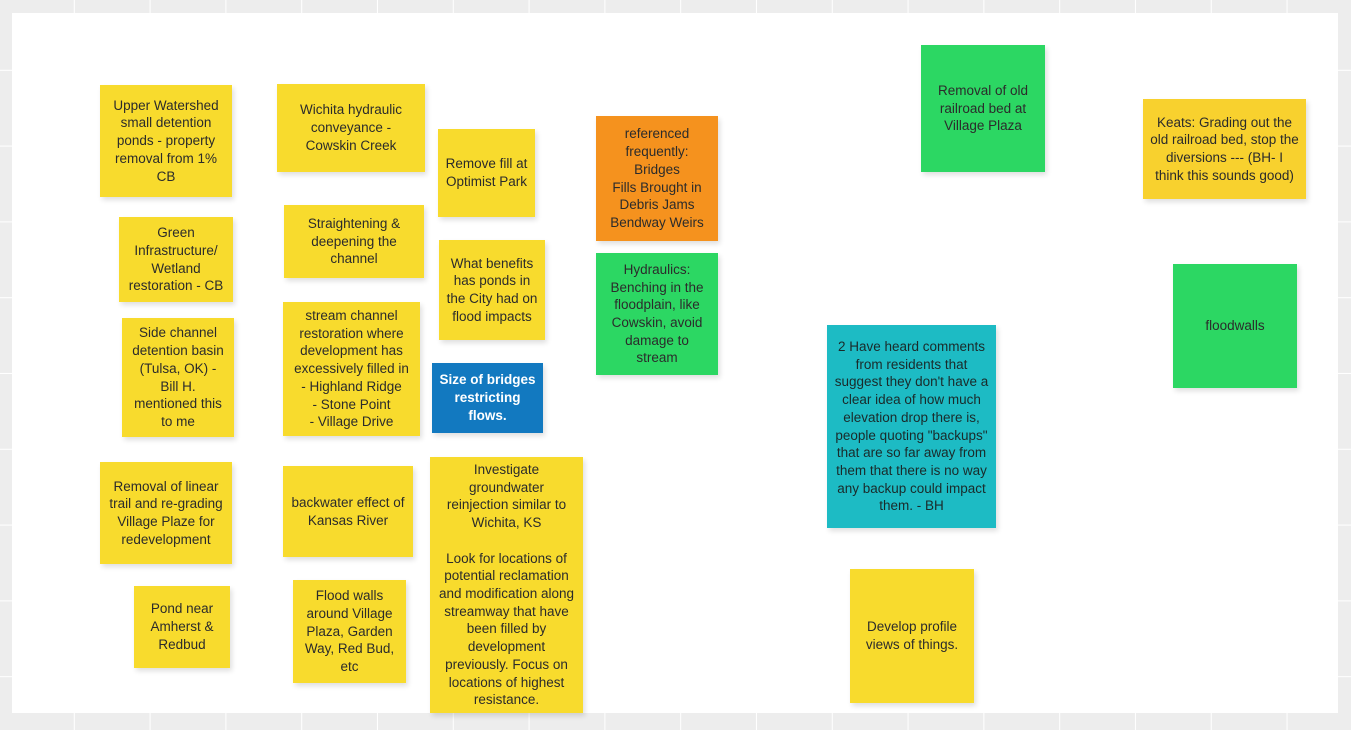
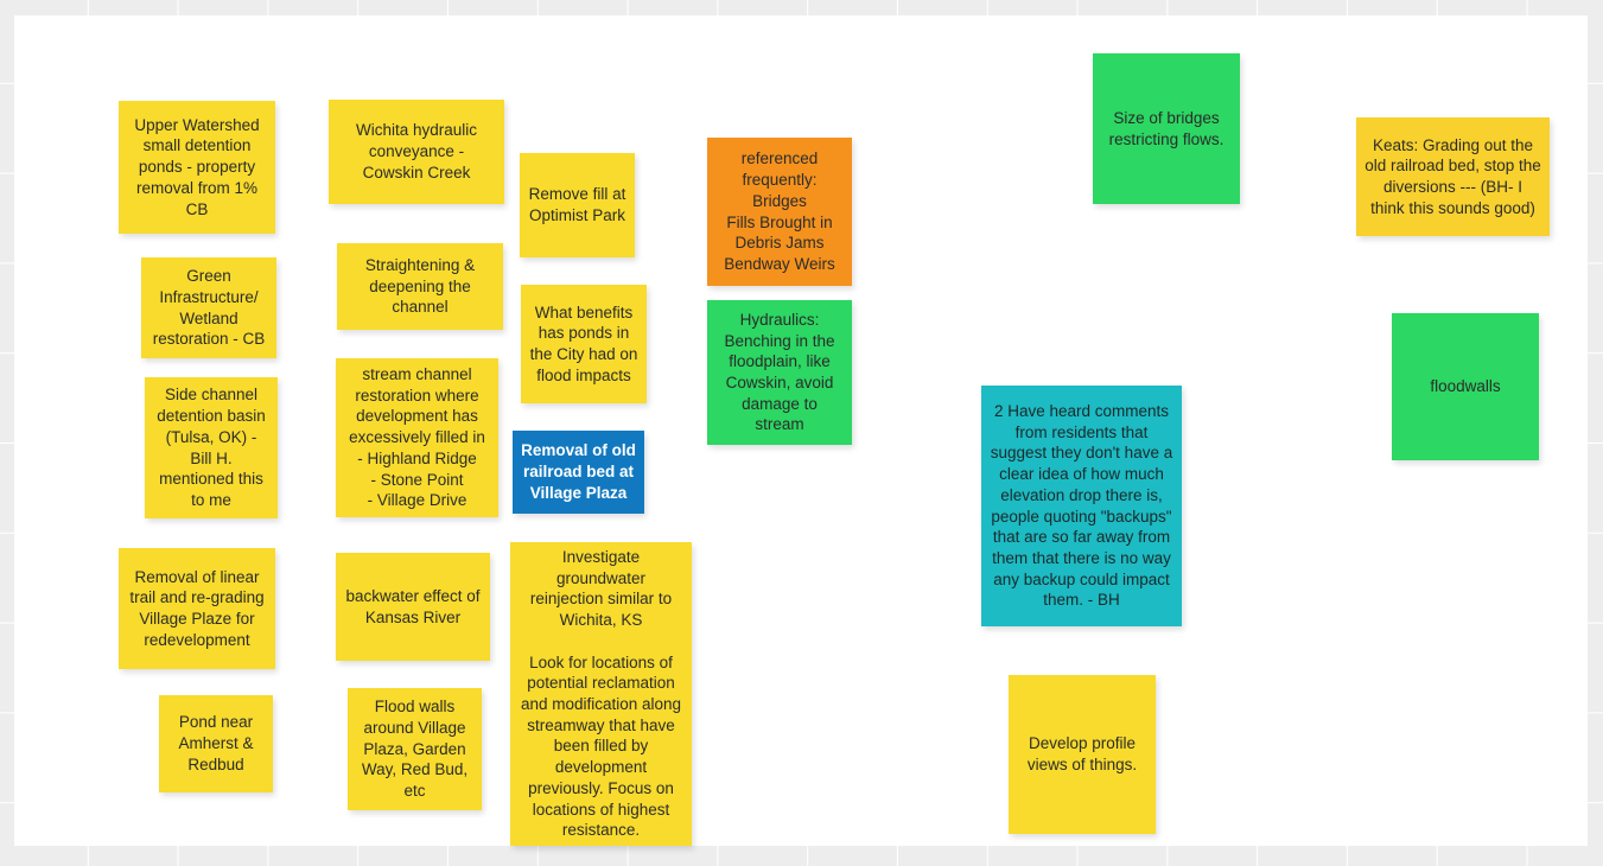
  Upper Watershed small detention ponds - property removal from 1% CB
  Green Infrastructure/ Wetland restoration - CB
  Side channel detention basin (Tulsa, OK) - Bill H. mentioned this to me
  Removal of linear trail and re-grading Village Plaze for redevelopment
  Pond near Amherst & Redbud
  Wichita hydraulic conveyance - Cowskin Creek
  Straightening & deepening the channel
  stream channel restoration where development has excessively filled in
  - Highland Ridge
  - Stone Point
  - Village Drive
  backwater effect of Kansas River
  Flood walls around Village Plaza, Garden Way, Red Bud, etc
  Remove fill at Optimist Park
  What benefits has ponds in the City had on flood impacts
- Size of bridges restricting flows.
+ Removal of old railroad bed at Village Plaza
  Investigate groundwater reinjection similar to Wichita, KS
  Look for locations of potential reclamation and modification along streamway that have been filled by development previously. Focus on locations of highest resistance.
  referenced frequently:
  Bridges
  Fills Brought in
  Debris Jams
  Bendway Weirs
  Hydraulics: Benching in the floodplain, like Cowskin, avoid damage to stream
- Removal of old railroad bed at Village Plaza
+ Size of bridges restricting flows.
  2 Have heard comments from residents that suggest they don't have a clear idea of how much elevation drop there is, people quoting "backups" that are so far away from them that there is no way any backup could impact them. - BH
  Develop profile views of things.
  Keats: Grading out the old railroad bed, stop the diversions --- (BH- I think this sounds good)
  floodwalls
